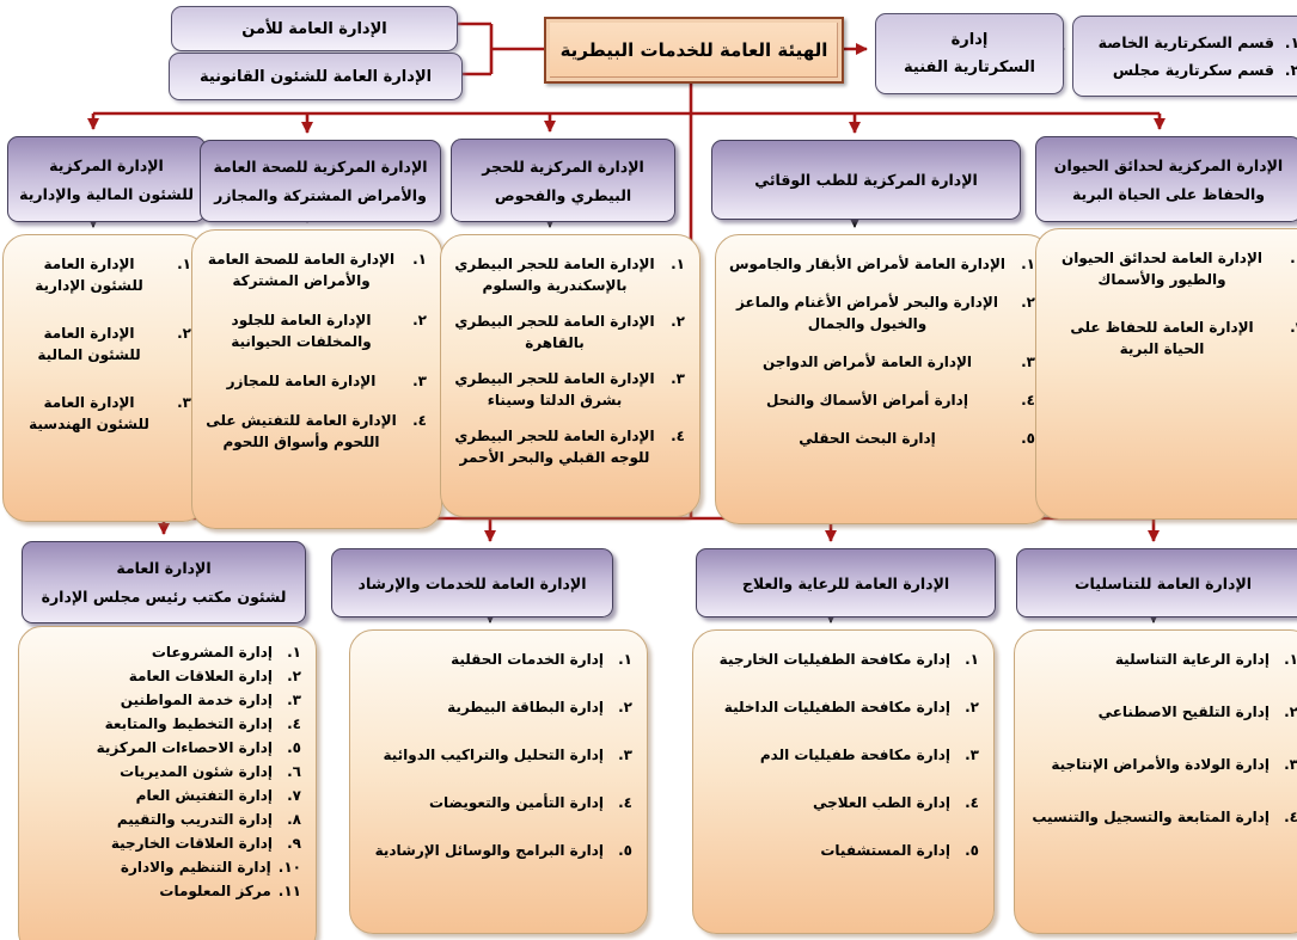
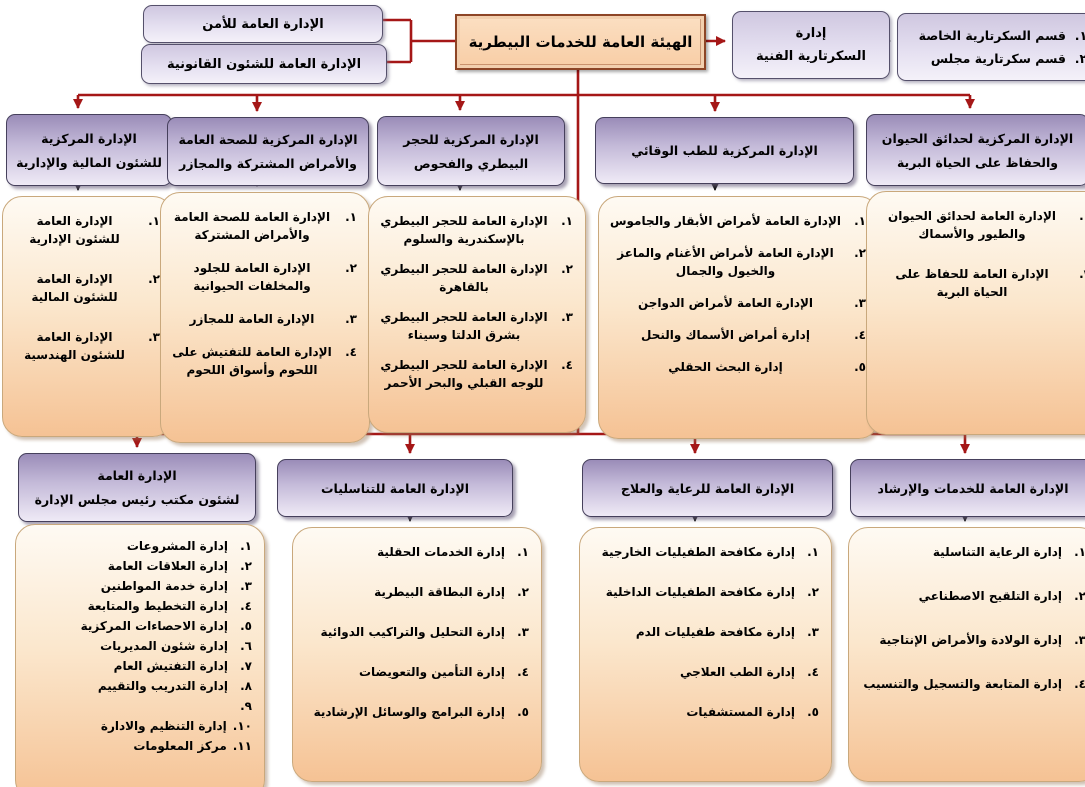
  الإدارة العامة للأمن
  الإدارة العامة للشئون القانونية
  الهيئة العامة للخدمات البيطرية
  إدارة
  السكرتارية الفنية
  ١.
  قسم السكرتارية الخاصة
  ٢.
  قسم سكرتارية مجلس
  الإدارة المركزية
  للشئون المالية والإدارية
  الإدارة المركزية للصحة العامة
  والأمراض المشتركة والمجازر
  الإدارة المركزية للحجر
  البيطري والفحوص
  الإدارة المركزية للطب الوقائي
  الإدارة المركزية لحدائق الحيوان
  والحفاظ على الحياة البرية
  ١.
  الإدارة العامة للشئون الإدارية
  ٢.
  الإدارة العامة للشئون المالية
  ٣.
  الإدارة العامة للشئون الهندسية
  ١.
  الإدارة العامة للصحة العامة والأمراض المشتركة
  ٢.
  الإدارة العامة للجلود والمخلفات الحيوانية
  ٣.
  الإدارة العامة للمجازر
  ٤.
  الإدارة العامة للتفتيش على اللحوم وأسواق اللحوم
  ١.
  الإدارة العامة للحجر البيطري بالإسكندرية والسلوم
  ٢.
  الإدارة العامة للحجر البيطري بالقاهرة
  ٣.
  الإدارة العامة للحجر البيطري بشرق الدلتا وسيناء
  ٤.
  الإدارة العامة للحجر البيطري للوجه القبلي والبحر الأحمر
  ١.
  الإدارة العامة لأمراض الأبقار والجاموس
  ٢.
- الإدارة والبحر لأمراض الأغنام والماعز والخيول والجمال
+ الإدارة العامة لأمراض الأغنام والماعز والخيول والجمال
  ٣.
  الإدارة العامة لأمراض الدواجن
  ٤.
  إدارة أمراض الأسماك والنحل
  ٥.
  إدارة البحث الحقلي
  الإدارة العامة لحدائق الحيوان والطيور والأسماك
  الإدارة العامة للحفاظ على الحياة البرية
  الإدارة العامة
  لشئون مكتب رئيس مجلس الإدارة
- الإدارة العامة للخدمات والإرشاد
+ الإدارة العامة للتناسليات
  الإدارة العامة للرعاية والعلاج
- الإدارة العامة للتناسليات
+ الإدارة العامة للخدمات والإرشاد
  ١.
  إدارة المشروعات
  ٢.
  إدارة العلاقات العامة
  ٣.
  إدارة خدمة المواطنين
  ٤.
  إدارة التخطيط والمتابعة
  ٥.
  إدارة الاحصاءات المركزية
  ٦.
  إدارة شئون المديريات
  ٧.
  إدارة التفتيش العام
  ٨.
  إدارة التدريب والتقييم
  ٩.
- إدارة العلاقات الخارجية
  ١٠.
  إدارة التنظيم والادارة
  ١١.
  مركز المعلومات
  ١.
  إدارة الخدمات الحقلية
  ٢.
  إدارة البطاقة البيطرية
  ٣.
  إدارة التحليل والتراكيب الدوائية
  ٤.
  إدارة التأمين والتعويضات
  ٥.
  إدارة البرامج والوسائل الإرشادية
  ١.
  إدارة مكافحة الطفيليات الخارجية
  ٢.
  إدارة مكافحة الطفيليات الداخلية
  ٣.
  إدارة مكافحة طفيليات الدم
  ٤.
  إدارة الطب العلاجي
  ٥.
  إدارة المستشفيات
  ١.
  إدارة الرعاية التناسلية
  ٢.
  إدارة التلقيح الاصطناعي
  ٣.
  إدارة الولادة والأمراض الإنتاجية
  ٤.
  إدارة المتابعة والتسجيل والتنسيب
